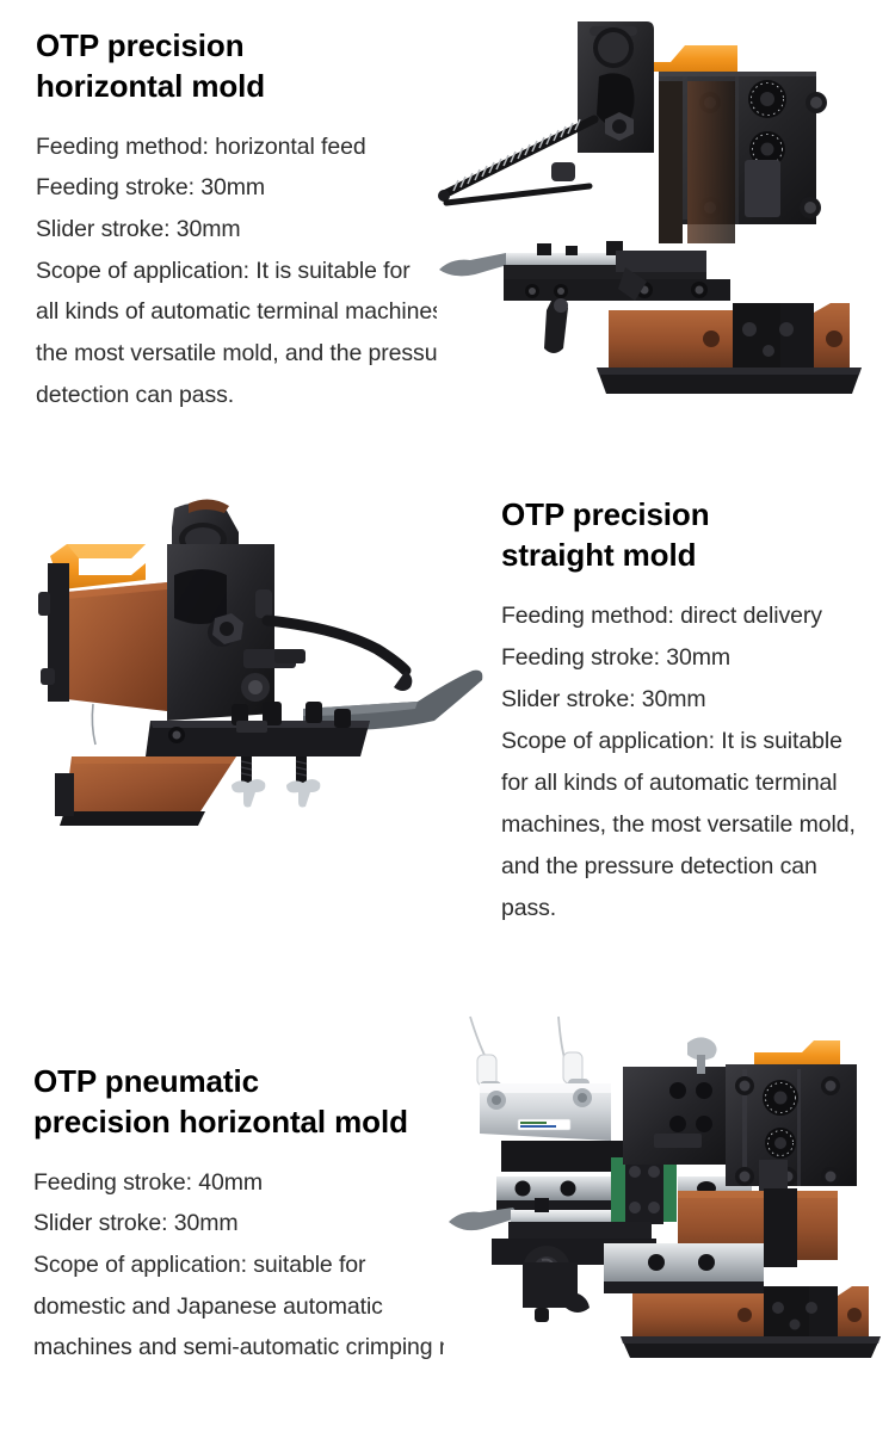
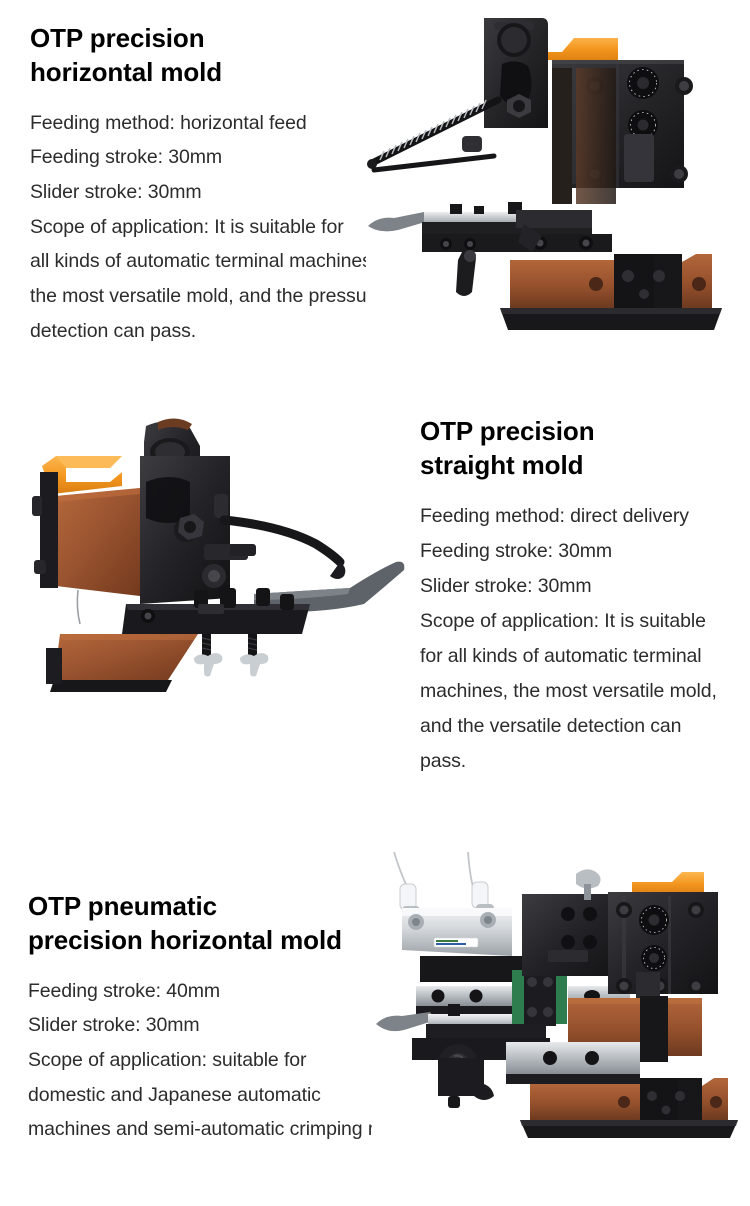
  OTP precision
  horizontal mold
  Feeding method: horizontal feed
  Feeding stroke: 30mm
  Slider stroke: 30mm
  Scope of application: It is suitable for
  all kinds of automatic terminal machine
  the most versatile mold, and the pressu
  detection can pass.
  OTP precision
  straight mold
  Feeding method: direct delivery
  Feeding stroke: 30mm
  Slider stroke: 30mm
  Scope of application: It is suitable
  for all kinds of automatic terminal
  machines, the most versatile mold,
- and the pressure detection can
+ and the versatile detection can
  pass.
  OTP pneumatic
  precision horizontal mold
  Feeding stroke: 40mm
  Slider stroke: 30mm
  Scope of application: suitable for
  domestic and Japanese automatic
  machines and semi-automatic crimping
